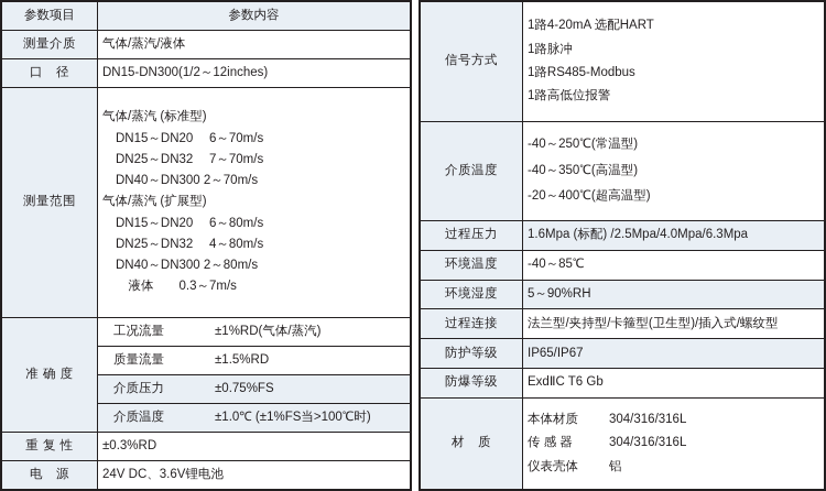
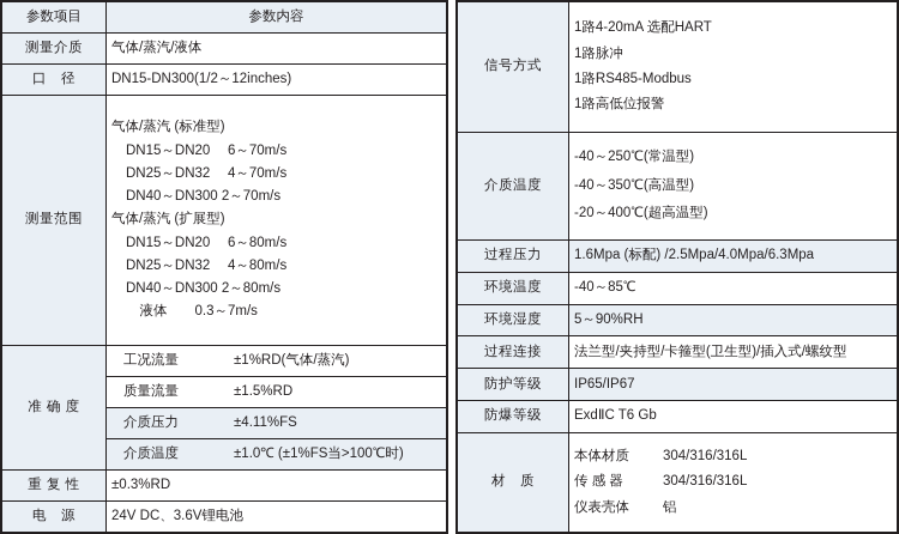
  参数项目	参数内容
  测量介质	气体/蒸汽/液体
  口 径	DN15-DN300(1/2～12inches)
- 测量范围	气体/蒸汽 (标准型) DN15～DN20 6～70m/s DN25～DN32 7～70m/s DN40～DN300 2～70m/s 气体/蒸汽 (扩展型) DN15～DN20 6～80m/s DN25～DN32 4～80m/s DN40～DN300 2～80m/s 液体 0.3～7m/s
+ 测量范围	气体/蒸汽 (标准型) DN15～DN20 6～70m/s DN25～DN32 4～70m/s DN40～DN300 2～70m/s 气体/蒸汽 (扩展型) DN15～DN20 6～80m/s DN25～DN32 4～80m/s DN40～DN300 2～80m/s 液体 0.3～7m/s
  准 确 度	工况流量 ±1%RD(气体/蒸汽)
  质量流量 ±1.5%RD
- 介质压力 ±0.75%FS
+ 介质压力 ±4.11%FS
  介质温度 ±1.0℃ (±1%FS当>100℃时)
  重 复 性	±0.3%RD
  电 源	24V DC、3.6V锂电池
  信号方式	1路4-20mA 选配HART 1路脉冲 1路RS485-Modbus 1路高低位报警
  介质温度	-40～250℃(常温型) -40～350℃(高温型) -20～400℃(超高温型)
  过程压力	1.6Mpa (标配) /2.5Mpa/4.0Mpa/6.3Mpa
  环境温度	-40～85℃
  环境湿度	5～90%RH
  过程连接	法兰型/夹持型/卡箍型(卫生型)/插入式/螺纹型
  防护等级	IP65/IP67
  防爆等级	ExdⅡC T6 Gb
  材 质	本体材质 304/316/316L 传 感 器 304/316/316L 仪表壳体 铝
